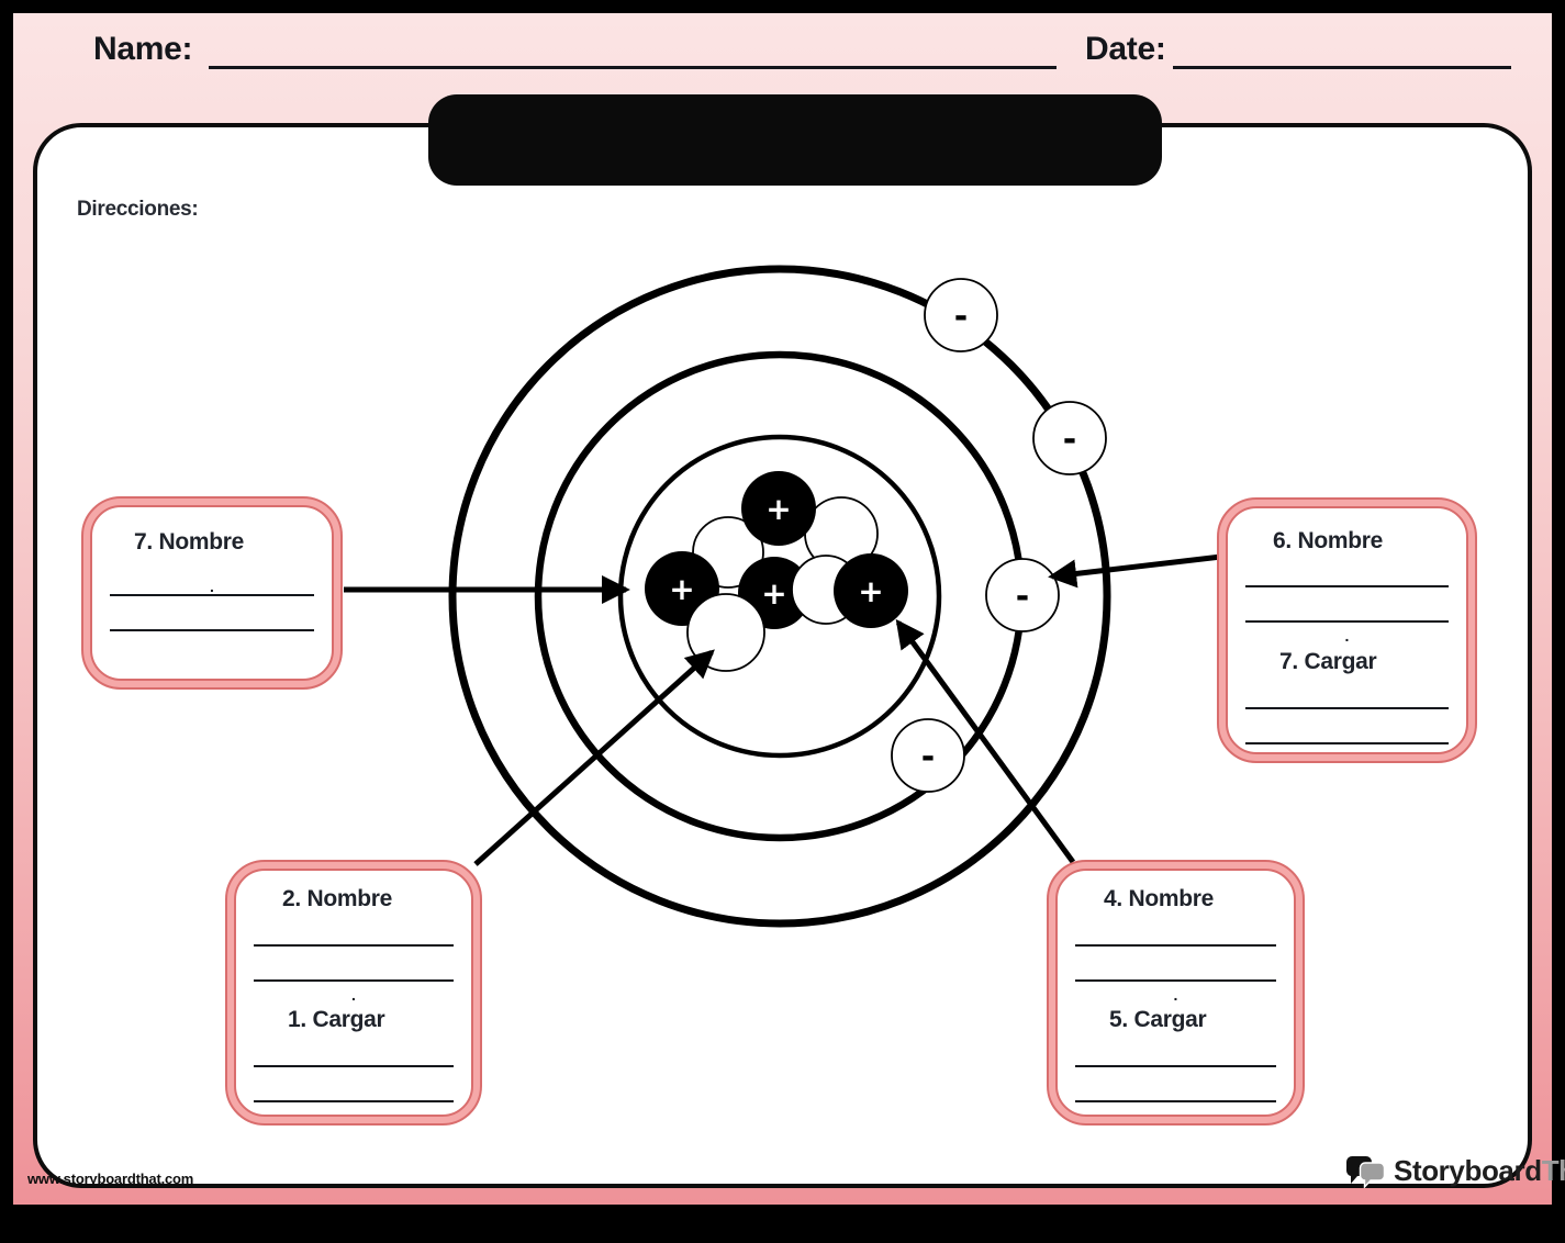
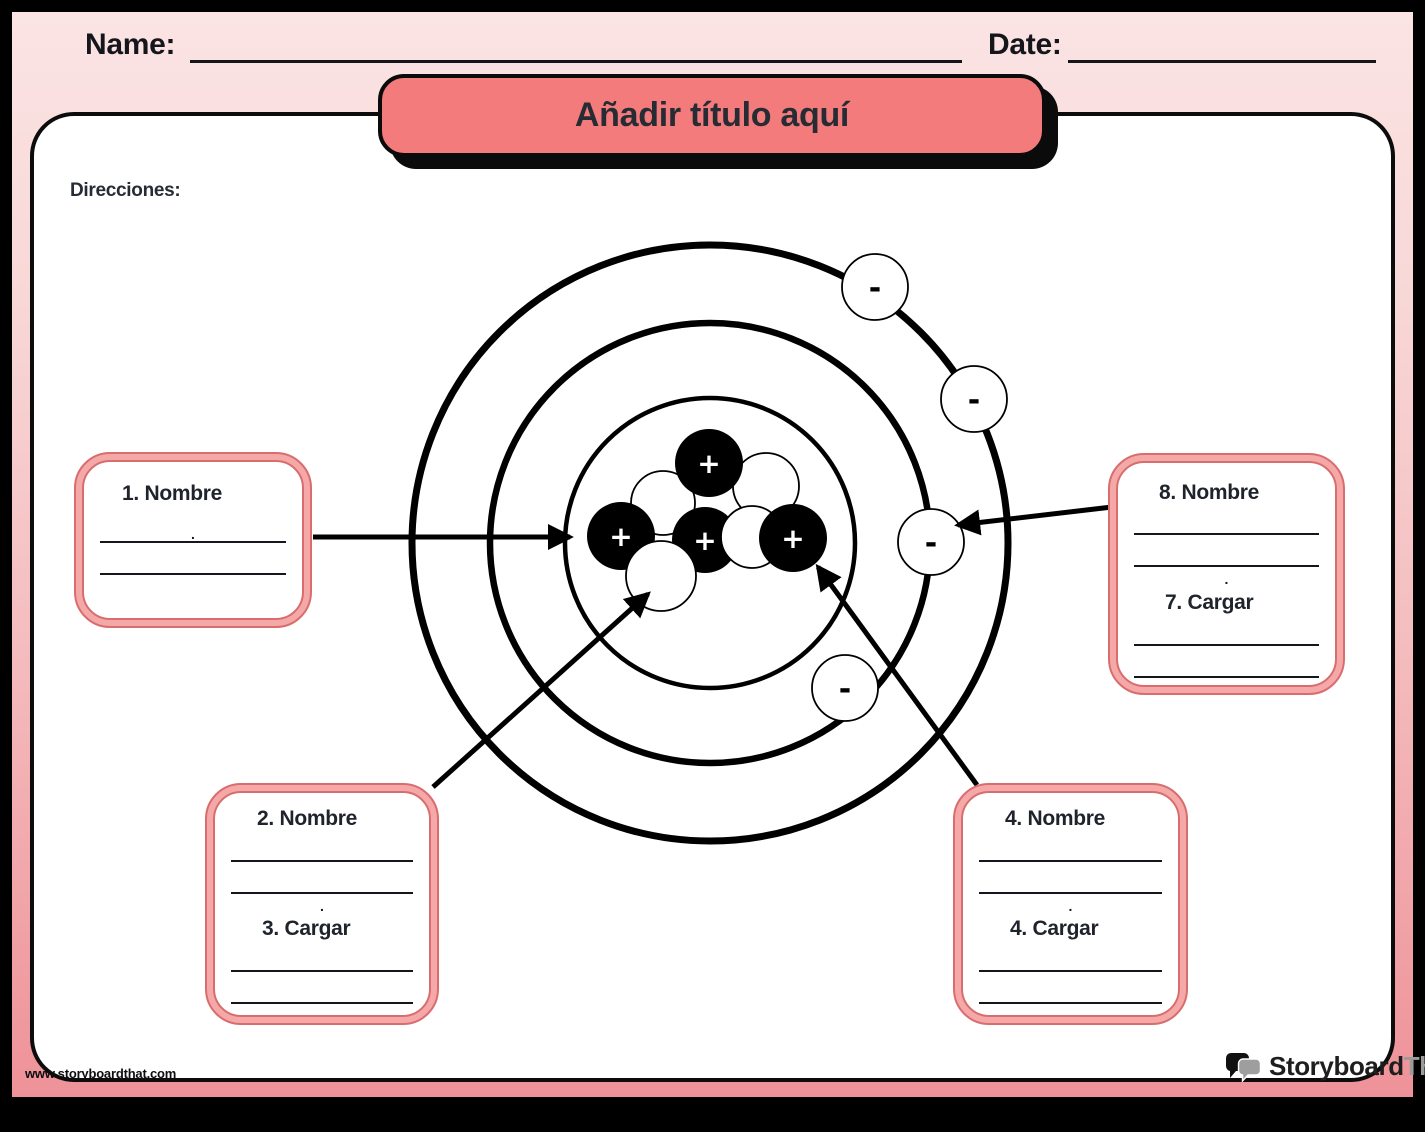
  Name:
  Date:
+ Añadir título aquí
  Direcciones:
  -
  -
  -
  -
  +
  +
  +
  +
- 7. Nombre
+ 1. Nombre
  .
  2. Nombre
  .
- 1. Cargar
+ 3. Cargar
  4. Nombre
  .
- 5. Cargar
+ 4. Cargar
- 6. Nombre
+ 8. Nombre
  .
  7. Cargar
  www.storyboardthat.com
  StoryboardT
